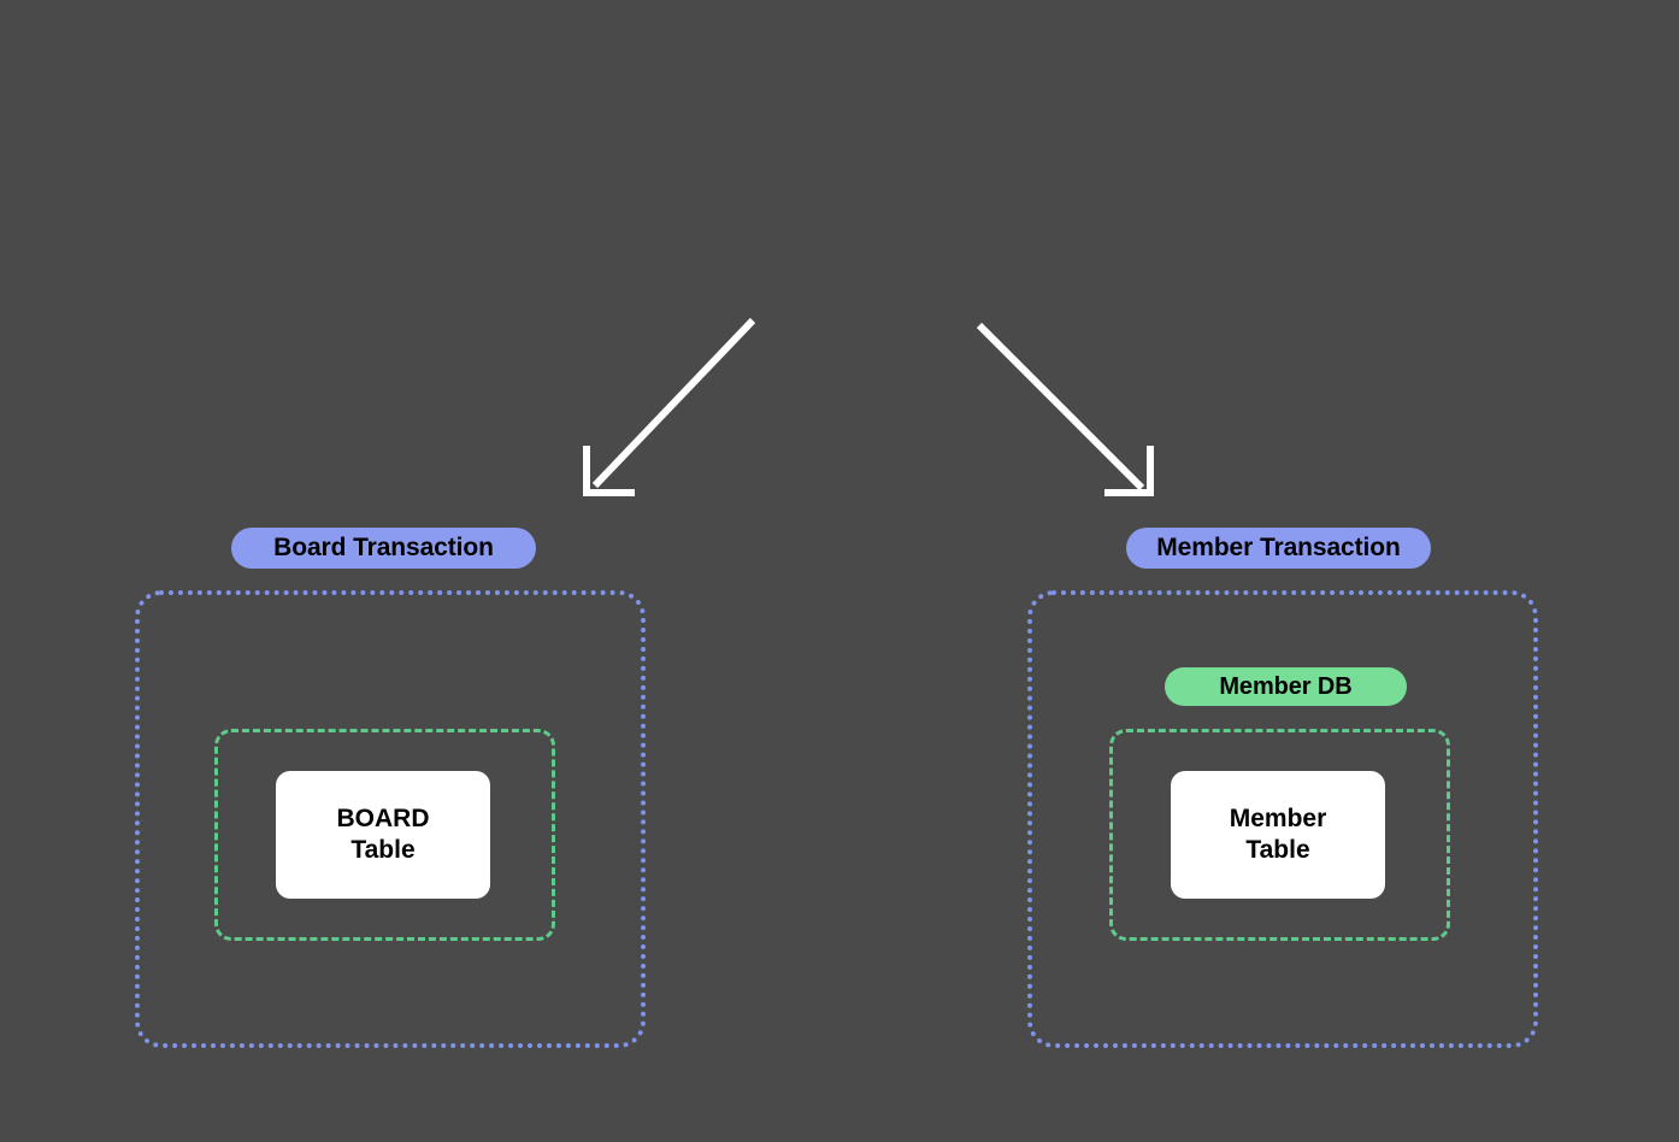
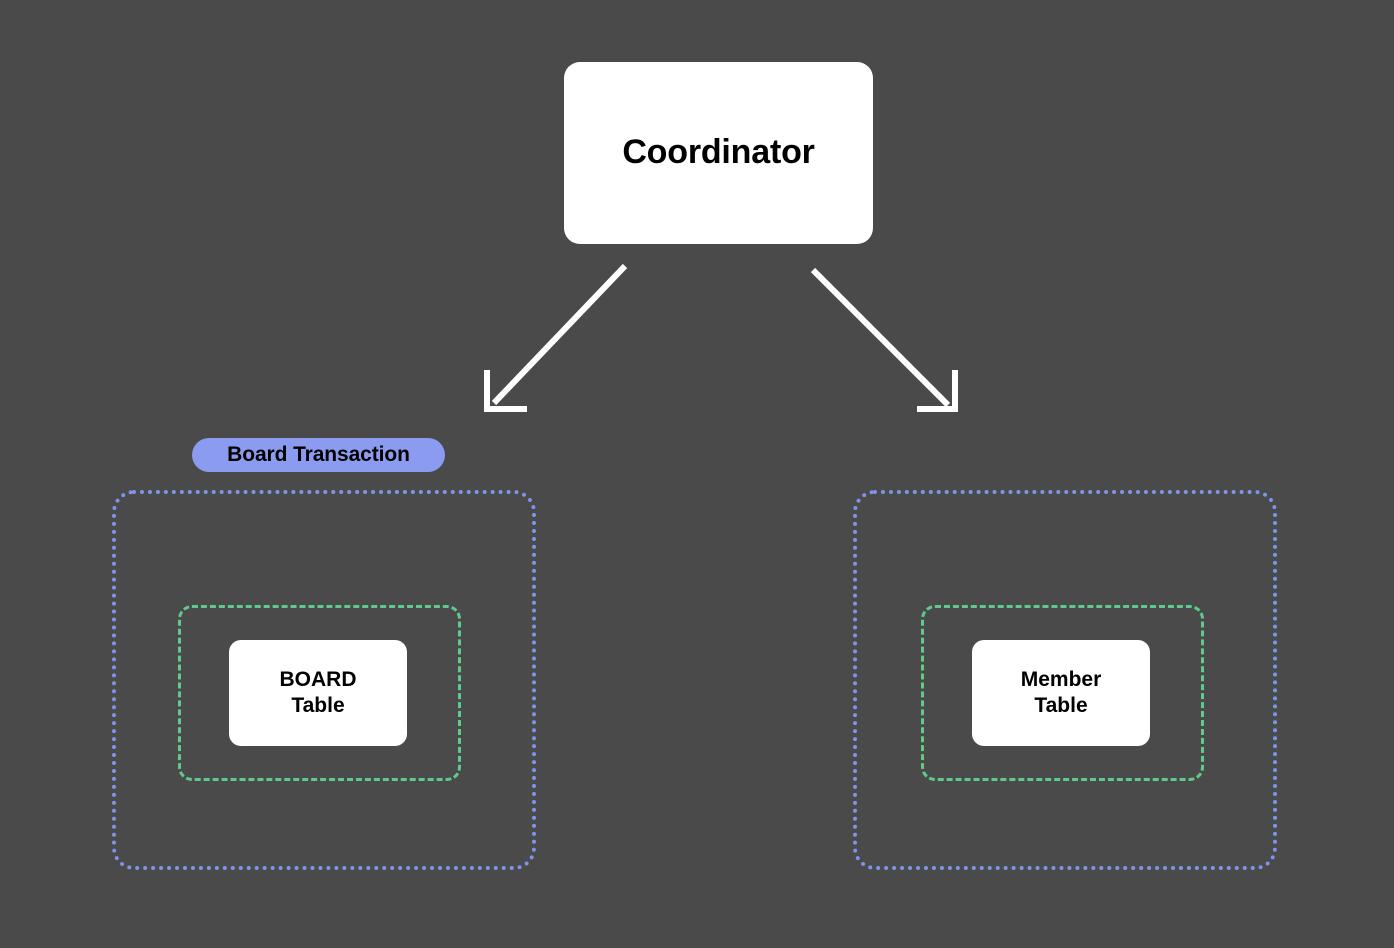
+ Coordinator
  Board Transaction
  BOARD
  Table
- Member Transaction
- Member DB
  Member
  Table
